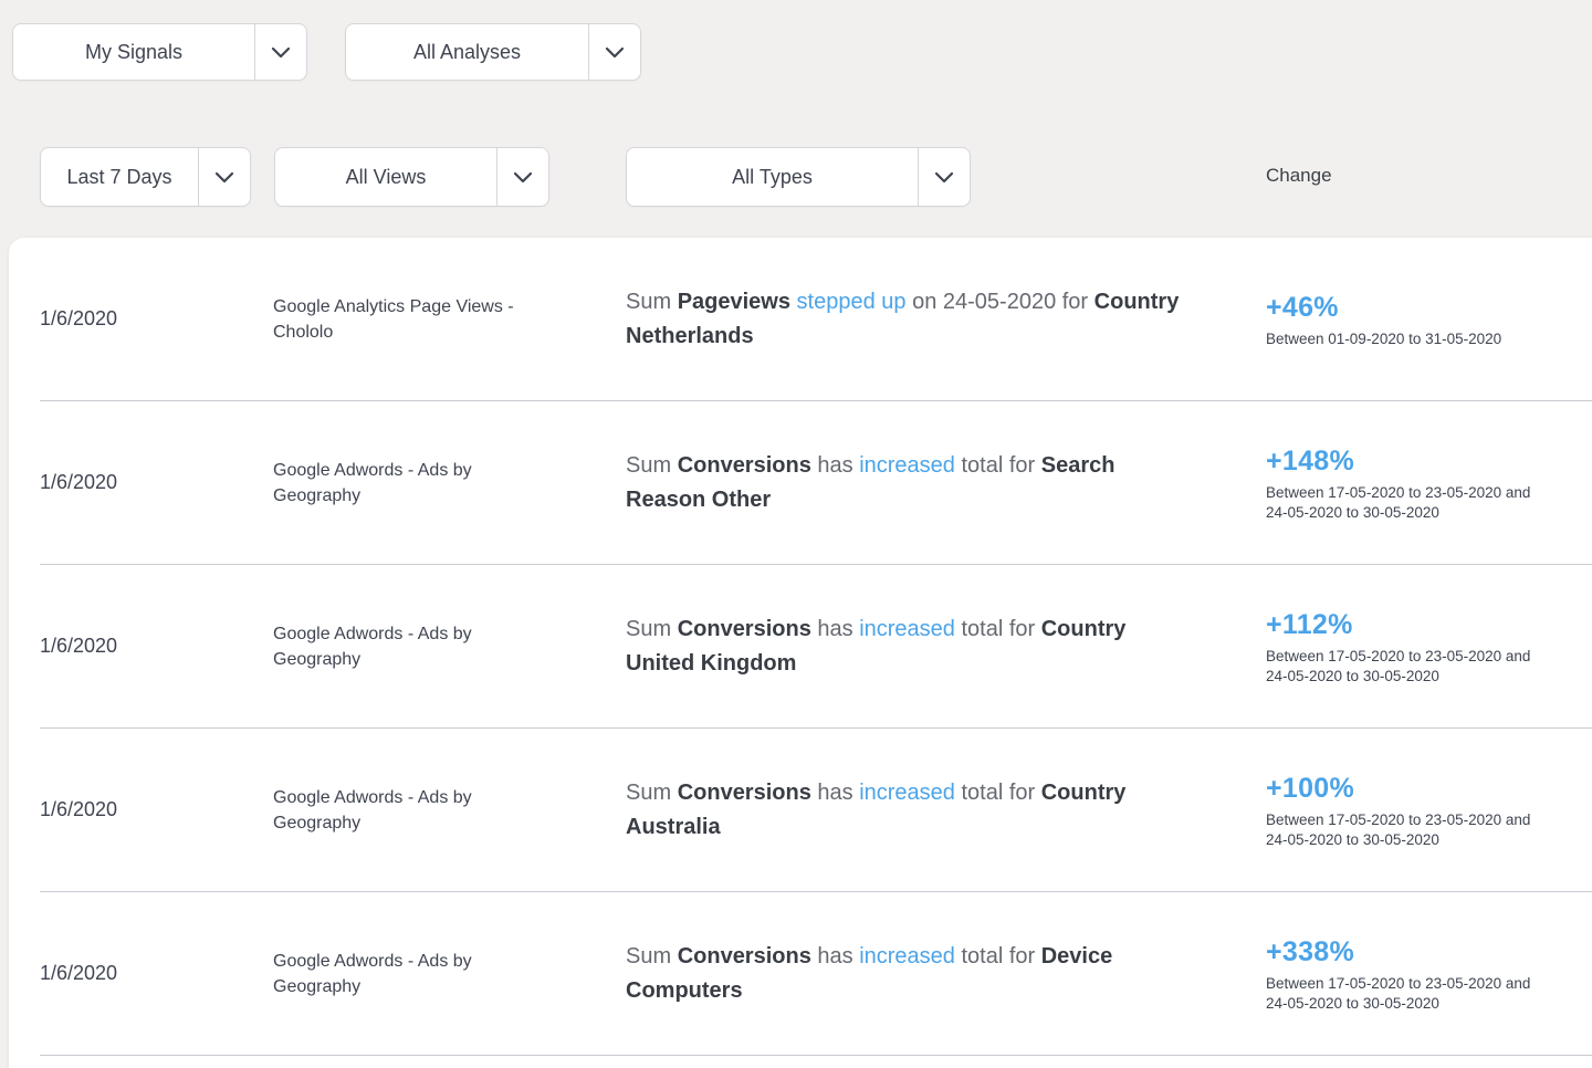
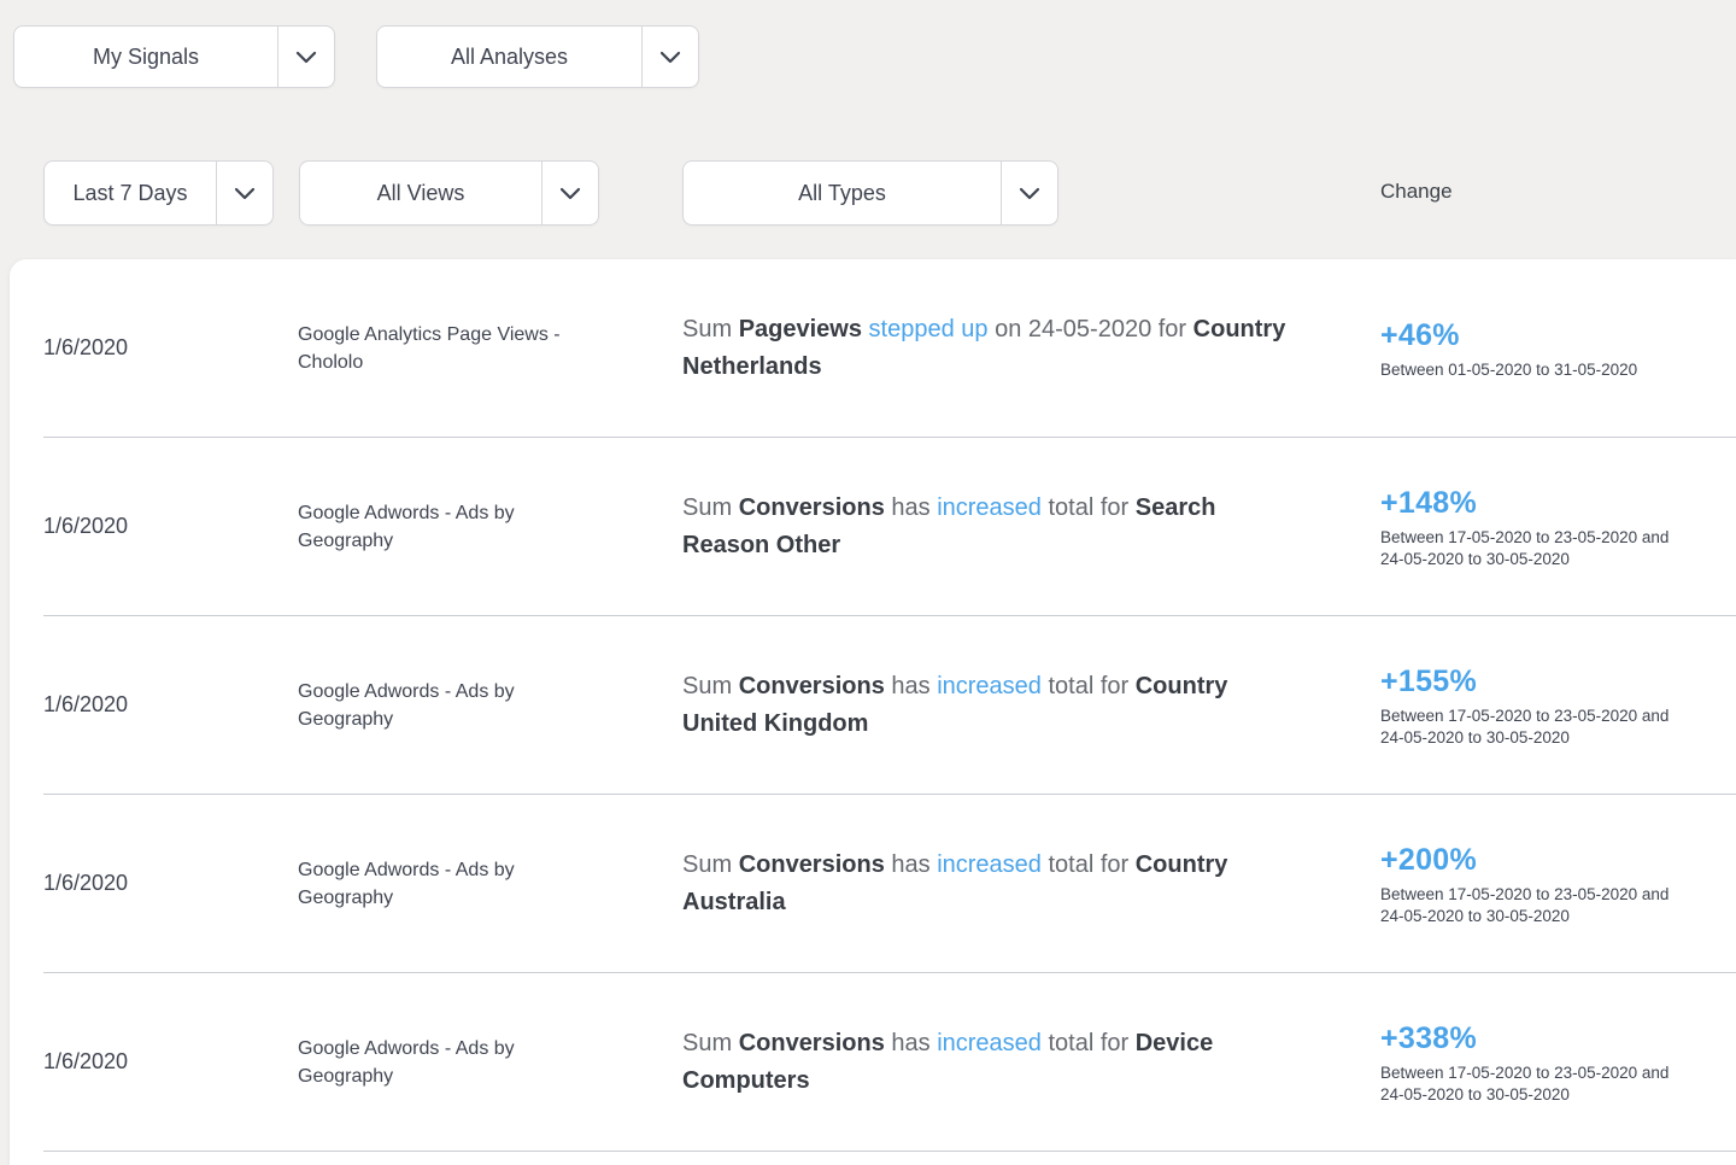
  My Signals
  All Analyses
  Last 7 Days
  All Views
  All Types
  Change
  1/6/2020
  Google Analytics Page Views - Chololo
  Sum Pageviews stepped up on 24-05-2020 for Country Netherlands
  +46%
- Between 01-09-2020 to 31-05-2020
+ Between 01-05-2020 to 31-05-2020
  1/6/2020
  Google Adwords - Ads by Geography
  Sum Conversions has increased total for Search Reason Other
  +148%
  Between 17-05-2020 to 23-05-2020 and 24-05-2020 to 30-05-2020
  1/6/2020
  Google Adwords - Ads by Geography
  Sum Conversions has increased total for Country United Kingdom
- +112%
+ +155%
  Between 17-05-2020 to 23-05-2020 and 24-05-2020 to 30-05-2020
  1/6/2020
  Google Adwords - Ads by Geography
  Sum Conversions has increased total for Country Australia
- +100%
+ +200%
  Between 17-05-2020 to 23-05-2020 and 24-05-2020 to 30-05-2020
  1/6/2020
  Google Adwords - Ads by Geography
  Sum Conversions has increased total for Device Computers
  +338%
  Between 17-05-2020 to 23-05-2020 and 24-05-2020 to 30-05-2020
